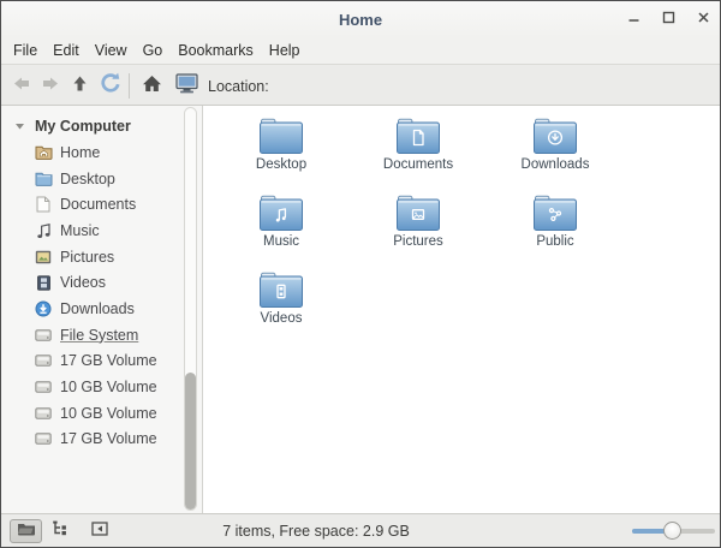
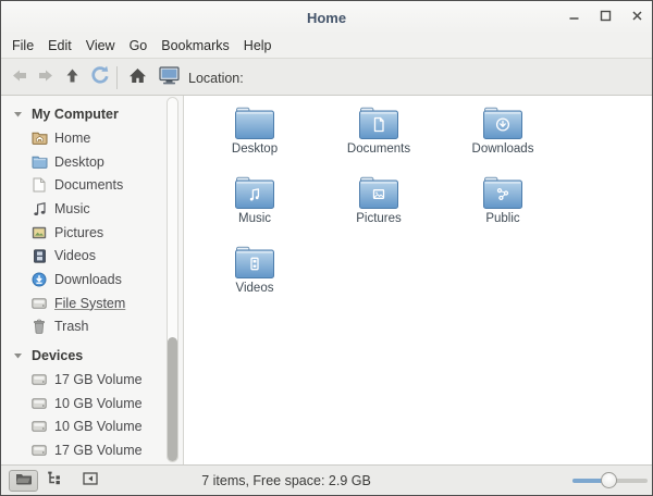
  Home
  File
  Edit
  View
  Go
  Bookmarks
  Help
  Location:
  My Computer
  Home
  Desktop
  Documents
  Music
  Pictures
  Videos
  Downloads
  File System
+ Trash
+ Devices
  17 GB Volume
  10 GB Volume
  10 GB Volume
  17 GB Volume
  Desktop
  Documents
  Downloads
  Music
  Pictures
  Public
  Videos
  7 items, Free space: 2.9 GB
